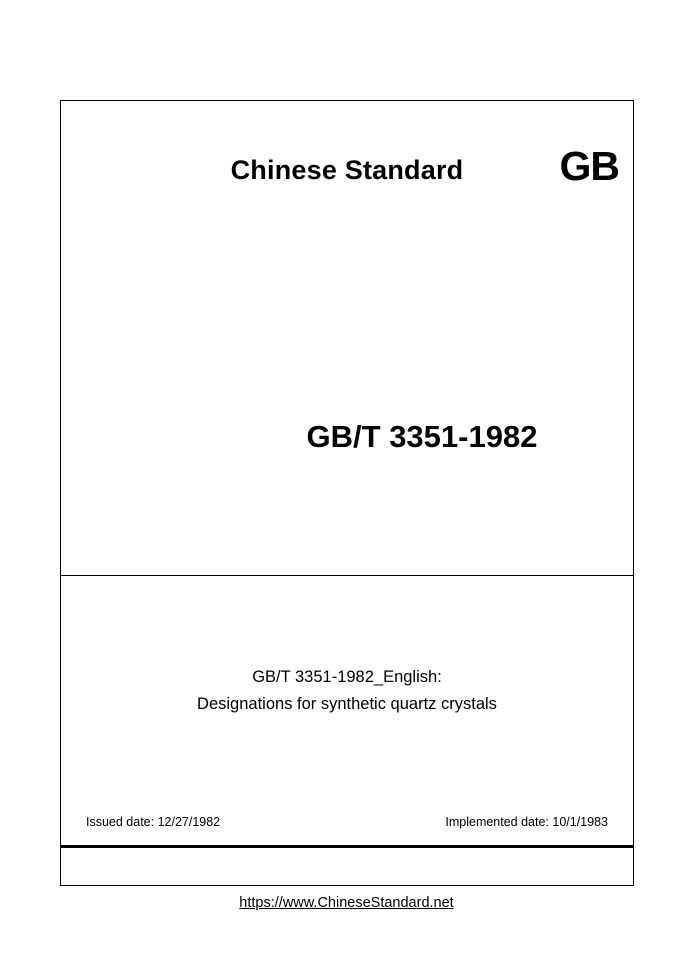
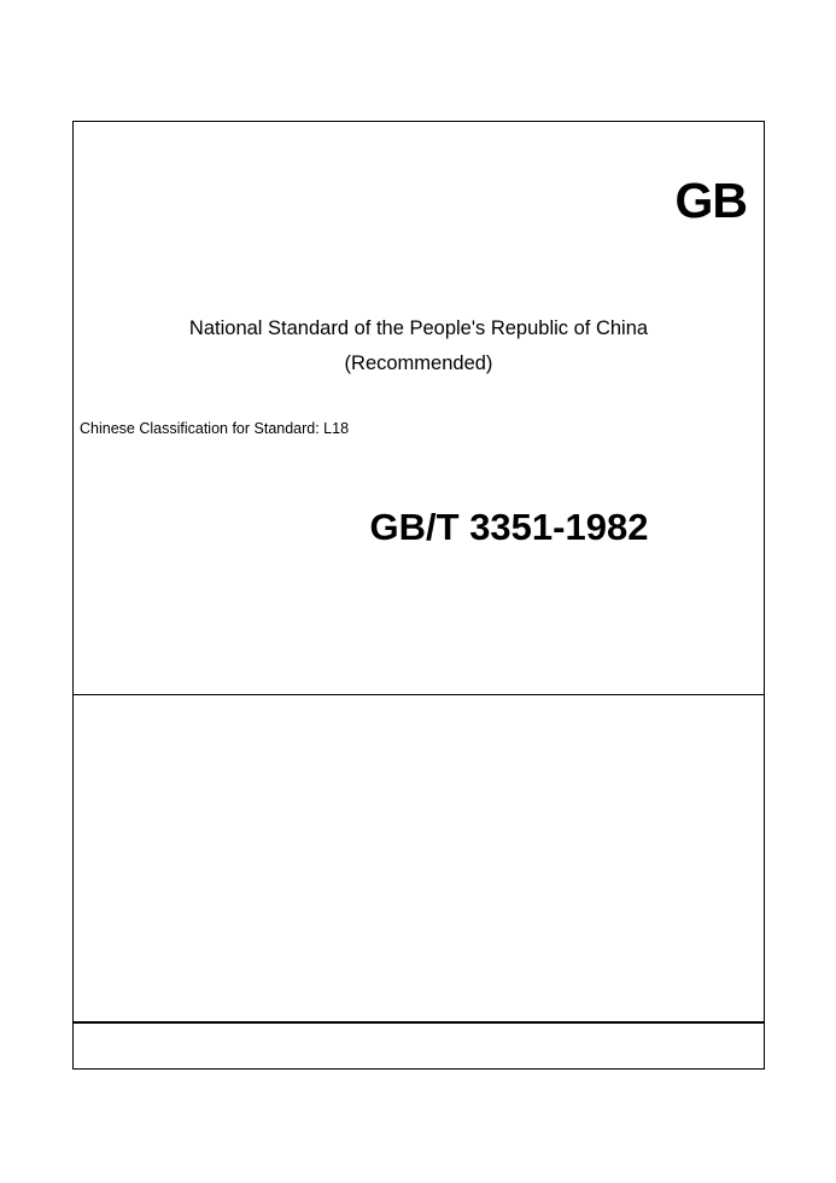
- Chinese Standard
  GB
+ National Standard of the People's Republic of China
+ (Recommended)
+ Chinese Classification for Standard: L18
  GB/T 3351-1982
- GB/T 3351-1982_English:
- Designations for synthetic quartz crystals
- Issued date: 12/27/1982
- Implemented date: 10/1/1983
- https://www.ChineseStandard.net
